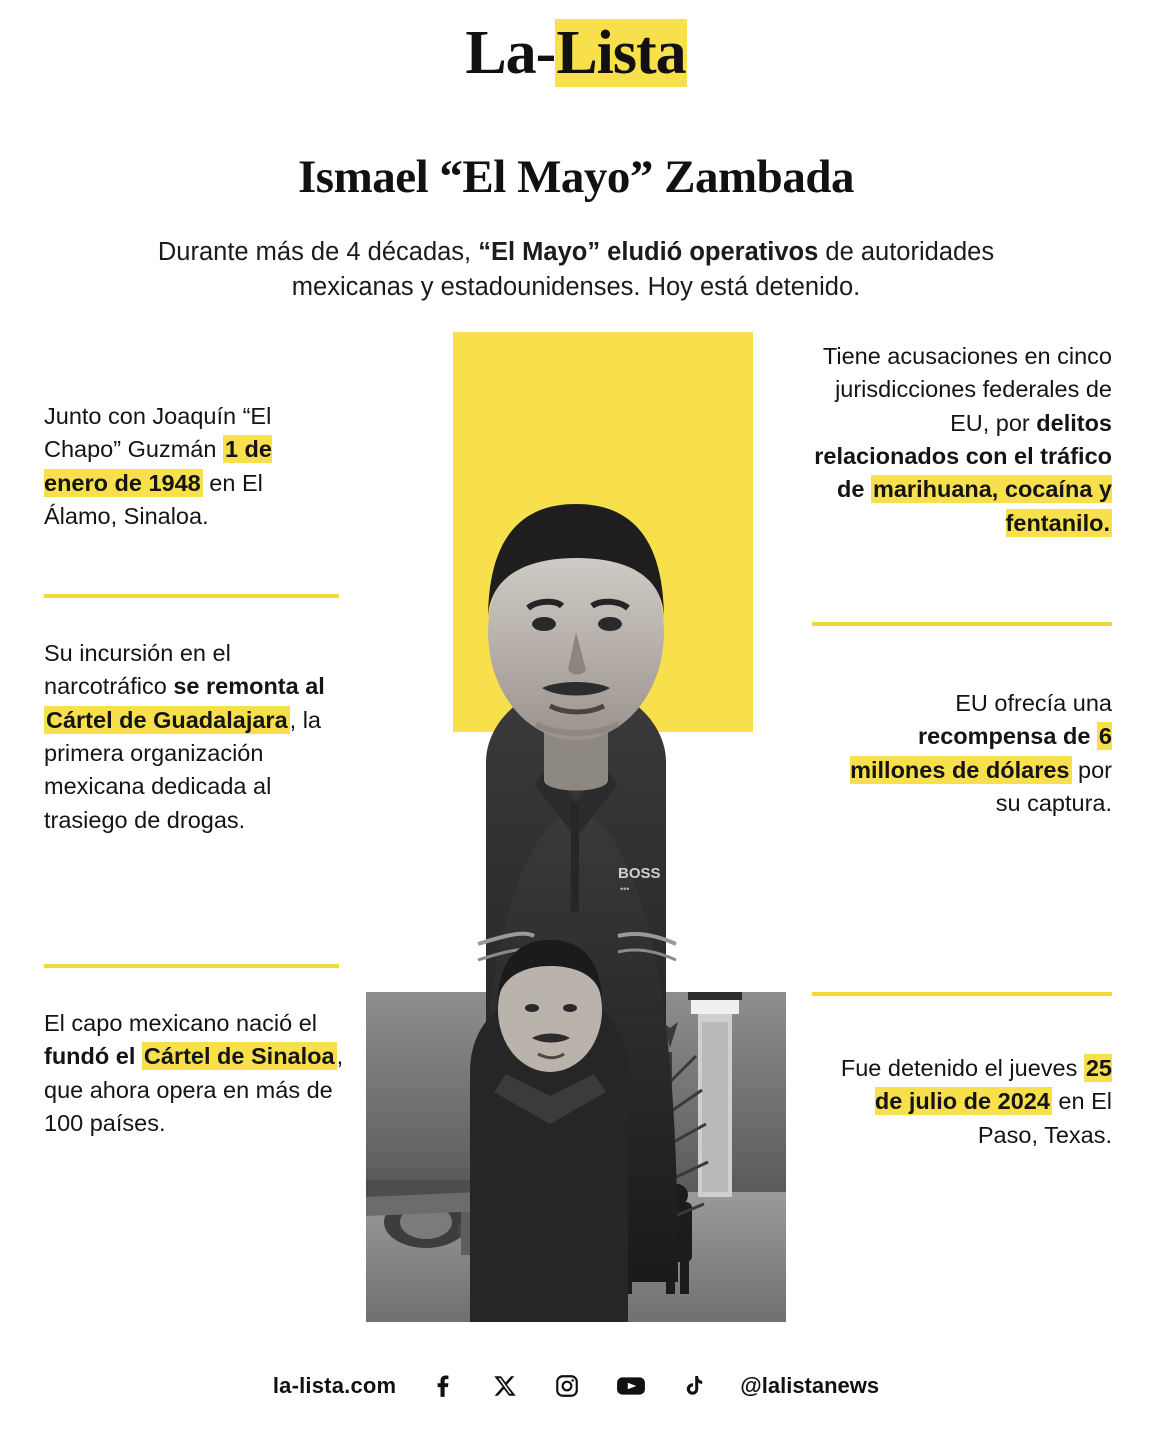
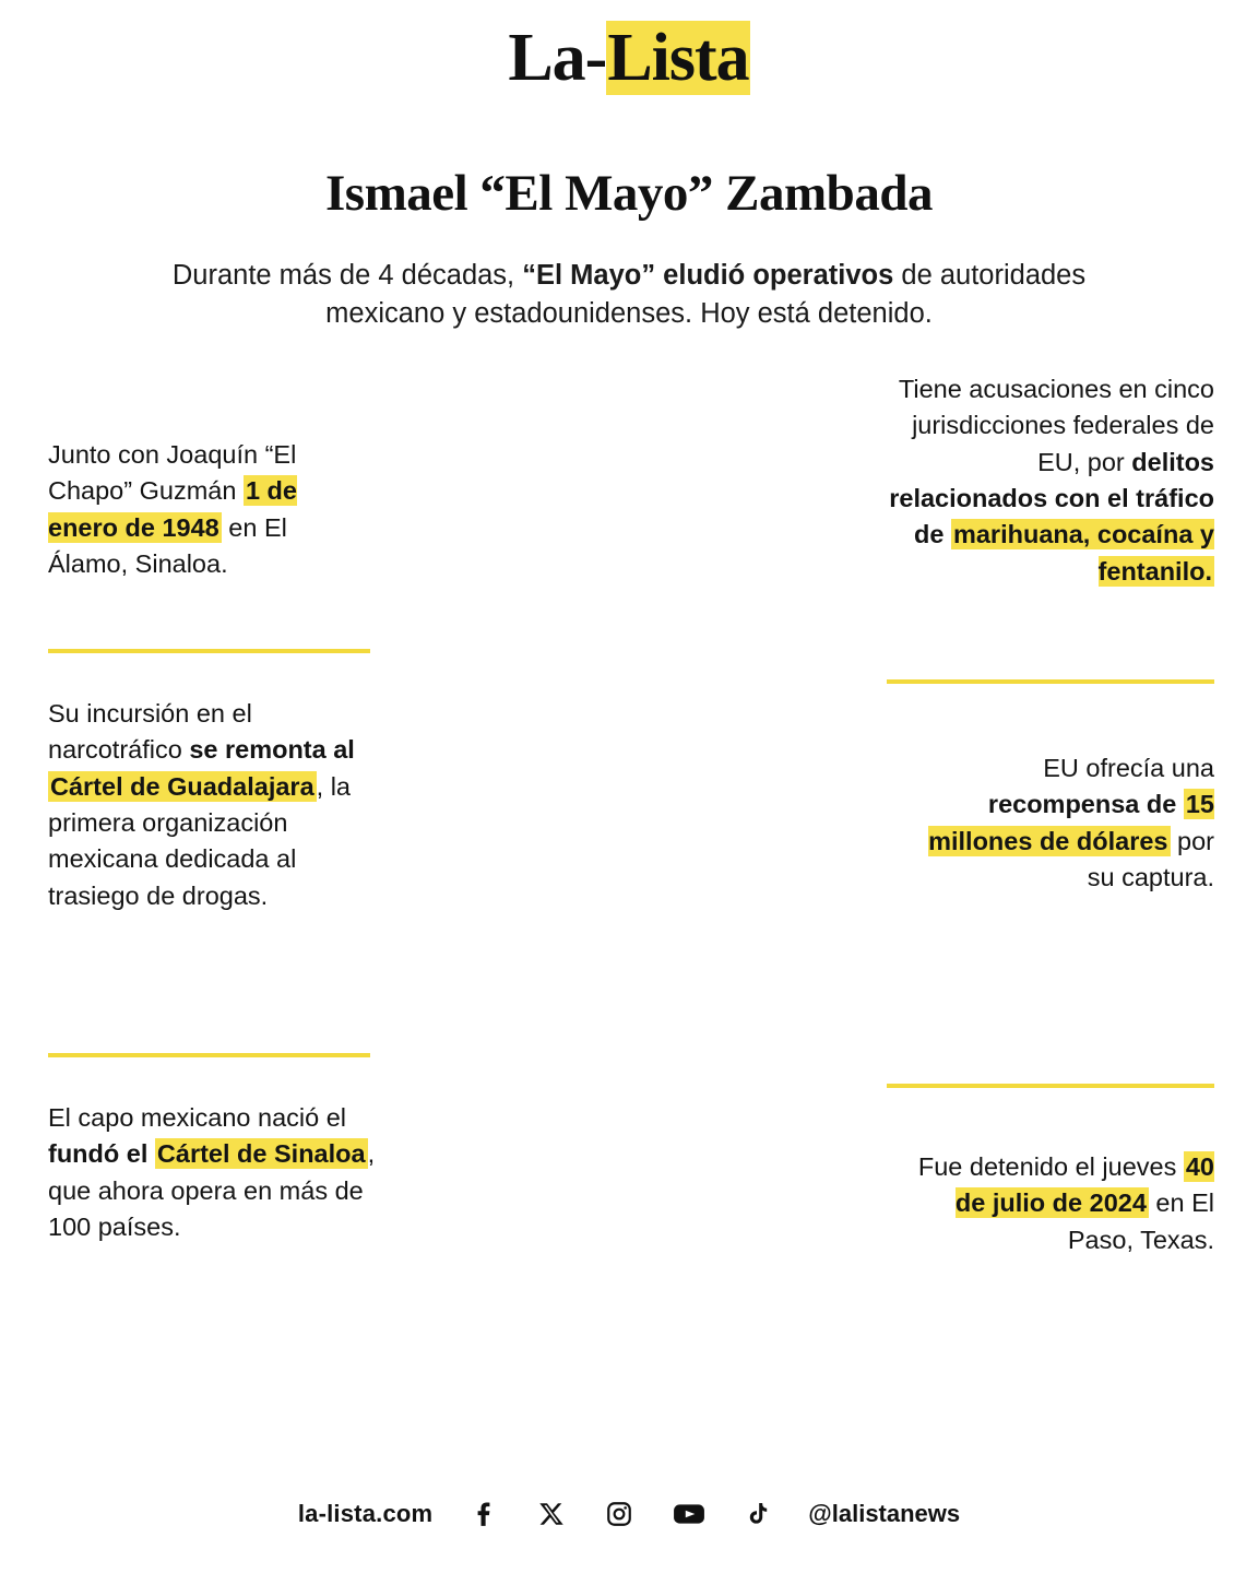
  La-Lista
  Ismael “El Mayo” Zambada
- Durante más de 4 décadas, “El Mayo” eludió operativos de autoridades mexicanas y estadounidenses. Hoy está detenido.
+ Durante más de 4 décadas, “El Mayo” eludió operativos de autoridades mexicano y estadounidenses. Hoy está detenido.
- BOSS
- •••
  Junto con Joaquín “El Chapo” Guzmán 1 de enero de 1948 en El Álamo, Sinaloa.
  Su incursión en el narcotráfico se remonta al Cártel de Guadalajara, la primera organización mexicana dedicada al trasiego de drogas.
  El capo mexicano nació el fundó el Cártel de Sinaloa, que ahora opera en más de 100 países.
  Tiene acusaciones en cinco jurisdicciones federales de EU, por delitos relacionados con el tráfico de marihuana, cocaína y fentanilo.
- EU ofrecía una recompensa de 6 millones de dólares por su captura.
+ EU ofrecía una recompensa de 15 millones de dólares por su captura.
- Fue detenido el jueves 25 de julio de 2024 en El Paso, Texas.
+ Fue detenido el jueves 40 de julio de 2024 en El Paso, Texas.
  la-lista.com
  @lalistanews
